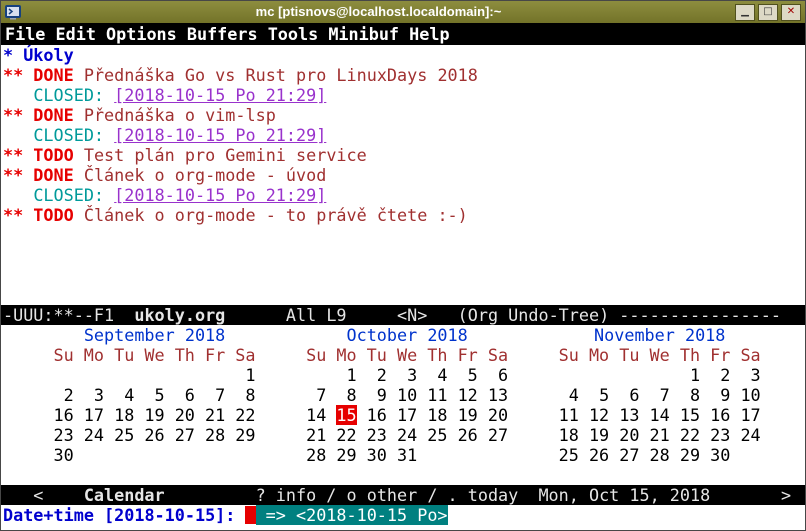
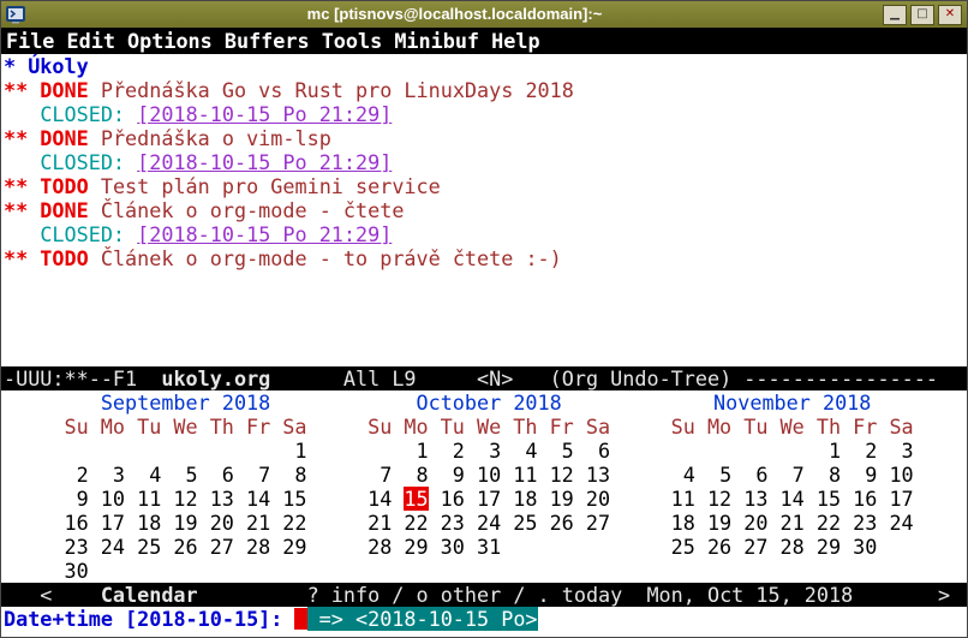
  mc [ptisnovs@localhost.localdomain]:~
  ▁
  □
  ✕
  File
  Edit
  Options
  Buffers
  Tools
  Minibuf
  Help
  * Úkoly
  ** DONE Přednáška Go vs Rust pro LinuxDays 2018
  CLOSED: [2018-10-15 Po 21:29]
  ** DONE Přednáška o vim-lsp
  CLOSED: [2018-10-15 Po 21:29]
  ** TODO Test plán pro Gemini service
- ** DONE Článek o org-mode - úvod
+ ** DONE Článek o org-mode - čtete
  CLOSED: [2018-10-15 Po 21:29]
  ** TODO Článek o org-mode - to právě čtete :-)
  -UUU:**--F1 ukoly.org All L9 <N> (Org Undo-Tree) ----------------
  September 2018
  Su Mo Tu We Th Fr Sa
  1
  2 3 4 5 6 7 8
+ 9 10 11 12 13 14 15
  16 17 18 19 20 21 22
  23 24 25 26 27 28 29
  30
  October 2018
  Su Mo Tu We Th Fr Sa
  1 2 3 4 5 6
  7 8 9 10 11 12 13
  14 15 16 17 18 19 20
  21 22 23 24 25 26 27
  28 29 30 31
  November 2018
  Su Mo Tu We Th Fr Sa
  1 2 3
  4 5 6 7 8 9 10
  11 12 13 14 15 16 17
  18 19 20 21 22 23 24
  25 26 27 28 29 30
  <
  Calendar
  ? info / o other / . today
  Mon, Oct 15, 2018
  >
  Date+time [2018-10-15]: => <2018-10-15 Po>
